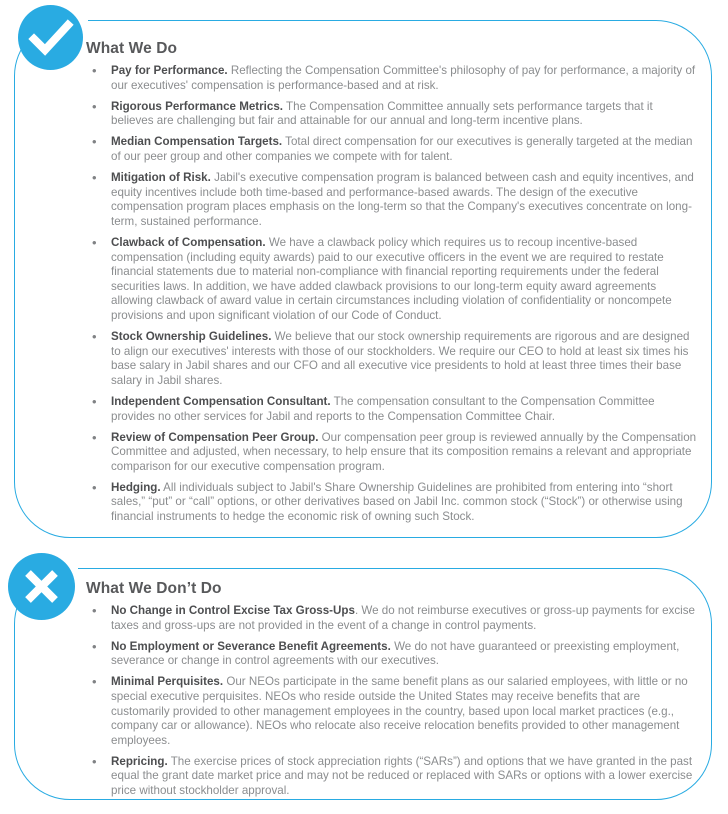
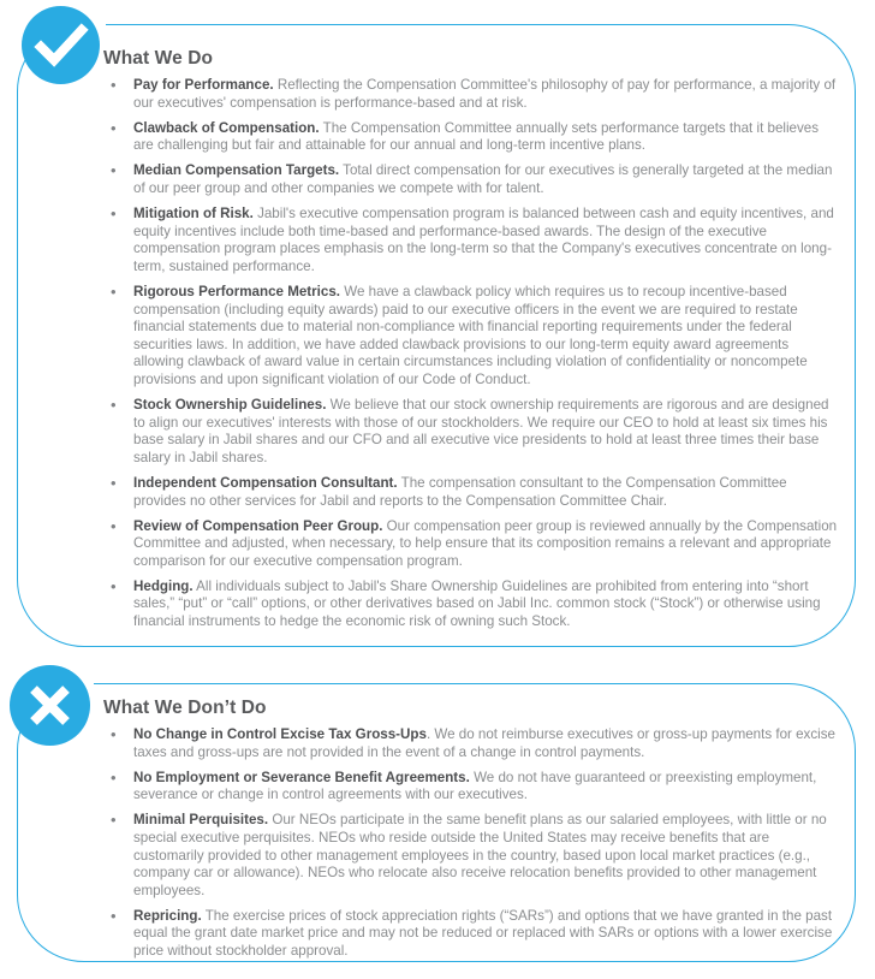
  What We Do
  Pay for Performance. Reflecting the Compensation Committee's philosophy of pay for performance, a majority of our executives' compensation is performance-based and at risk.
- Rigorous Performance Metrics. The Compensation Committee annually sets performance targets that it believes are challenging but fair and attainable for our annual and long-term incentive plans.
+ Clawback of Compensation. The Compensation Committee annually sets performance targets that it believes are challenging but fair and attainable for our annual and long-term incentive plans.
  Median Compensation Targets. Total direct compensation for our executives is generally targeted at the median of our peer group and other companies we compete with for talent.
  Mitigation of Risk. Jabil's executive compensation program is balanced between cash and equity incentives, and equity incentives include both time-based and performance-based awards. The design of the executive compensation program places emphasis on the long-term so that the Company's executives concentrate on long-term, sustained performance.
- Clawback of Compensation. We have a clawback policy which requires us to recoup incentive-based compensation (including equity awards) paid to our executive officers in the event we are required to restate financial statements due to material non-compliance with financial reporting requirements under the federal securities laws. In addition, we have added clawback provisions to our long-term equity award agreements allowing clawback of award value in certain circumstances including violation of confidentiality or noncompete provisions and upon significant violation of our Code of Conduct.
+ Rigorous Performance Metrics. We have a clawback policy which requires us to recoup incentive-based compensation (including equity awards) paid to our executive officers in the event we are required to restate financial statements due to material non-compliance with financial reporting requirements under the federal securities laws. In addition, we have added clawback provisions to our long-term equity award agreements allowing clawback of award value in certain circumstances including violation of confidentiality or noncompete provisions and upon significant violation of our Code of Conduct.
  Stock Ownership Guidelines. We believe that our stock ownership requirements are rigorous and are designed to align our executives' interests with those of our stockholders. We require our CEO to hold at least six times his base salary in Jabil shares and our CFO and all executive vice presidents to hold at least three times their base salary in Jabil shares.
  Independent Compensation Consultant. The compensation consultant to the Compensation Committee provides no other services for Jabil and reports to the Compensation Committee Chair.
  Review of Compensation Peer Group. Our compensation peer group is reviewed annually by the Compensation Committee and adjusted, when necessary, to help ensure that its composition remains a relevant and appropriate comparison for our executive compensation program.
  Hedging. All individuals subject to Jabil's Share Ownership Guidelines are prohibited from entering into “short sales,” “put” or “call” options, or other derivatives based on Jabil Inc. common stock (“Stock”) or otherwise using financial instruments to hedge the economic risk of owning such Stock.
  What We Don’t Do
  No Change in Control Excise Tax Gross-Ups. We do not reimburse executives or gross-up payments for excise taxes and gross-ups are not provided in the event of a change in control payments.
  No Employment or Severance Benefit Agreements. We do not have guaranteed or preexisting employment, severance or change in control agreements with our executives.
  Minimal Perquisites. Our NEOs participate in the same benefit plans as our salaried employees, with little or no special executive perquisites. NEOs who reside outside the United States may receive benefits that are customarily provided to other management employees in the country, based upon local market practices (e.g., company car or allowance). NEOs who relocate also receive relocation benefits provided to other management employees.
  Repricing. The exercise prices of stock appreciation rights (“SARs”) and options that we have granted in the past equal the grant date market price and may not be reduced or replaced with SARs or options with a lower exercise price without stockholder approval.
